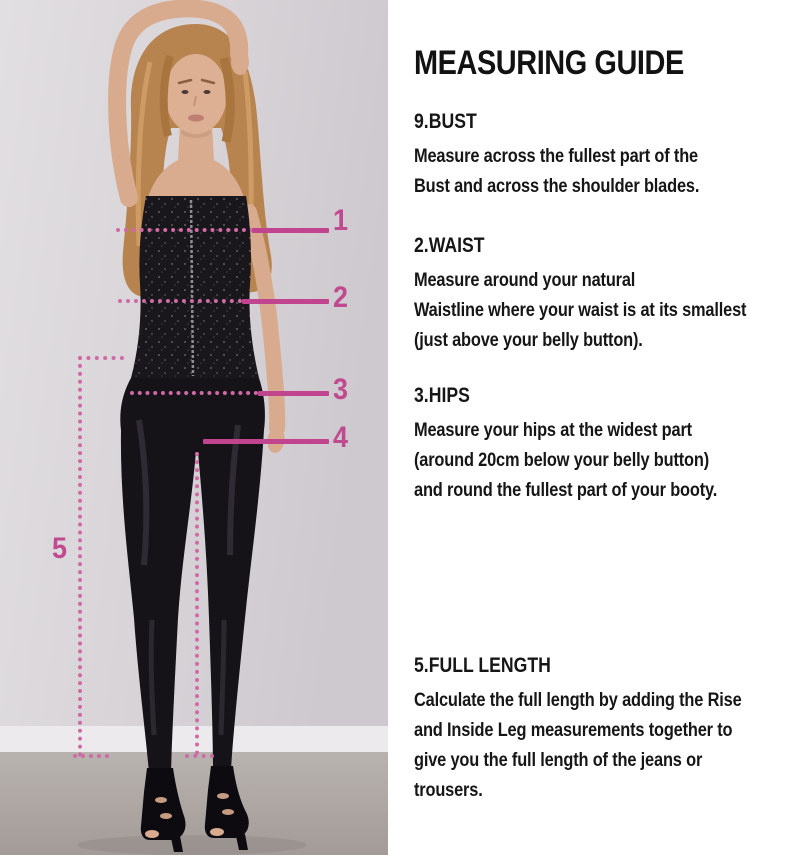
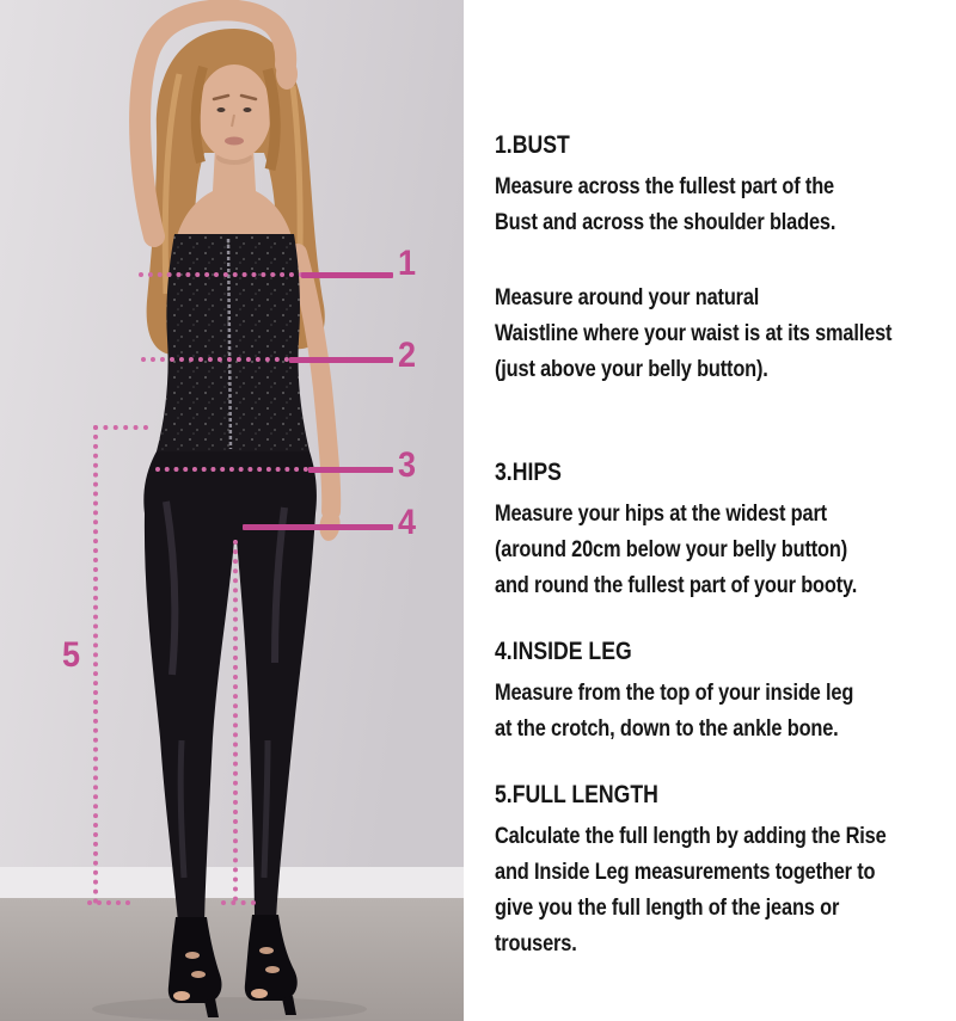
  1
  2
  3
  4
  5
- MEASURING GUIDE
- 9.BUST
+ 1.BUST
  Measure across the fullest part of the
  Bust and across the shoulder blades.
- 2.WAIST
  Measure around your natural
  Waistline where your waist is at its smallest
  (just above your belly button).
  3.HIPS
  Measure your hips at the widest part
  (around 20cm below your belly button)
  and round the fullest part of your booty.
+ 4.INSIDE LEG
+ Measure from the top of your inside leg
+ at the crotch, down to the ankle bone.
  5.FULL LENGTH
  Calculate the full length by adding the Rise
  and Inside Leg measurements together to
  give you the full length of the jeans or
  trousers.
